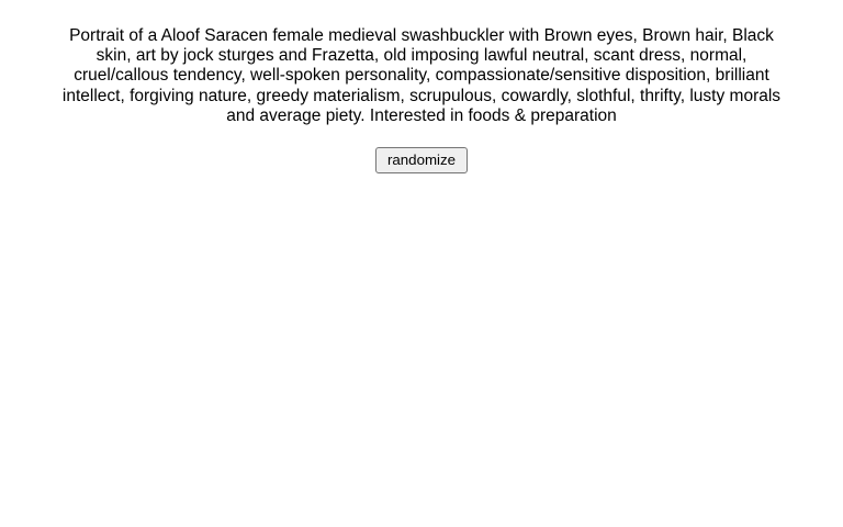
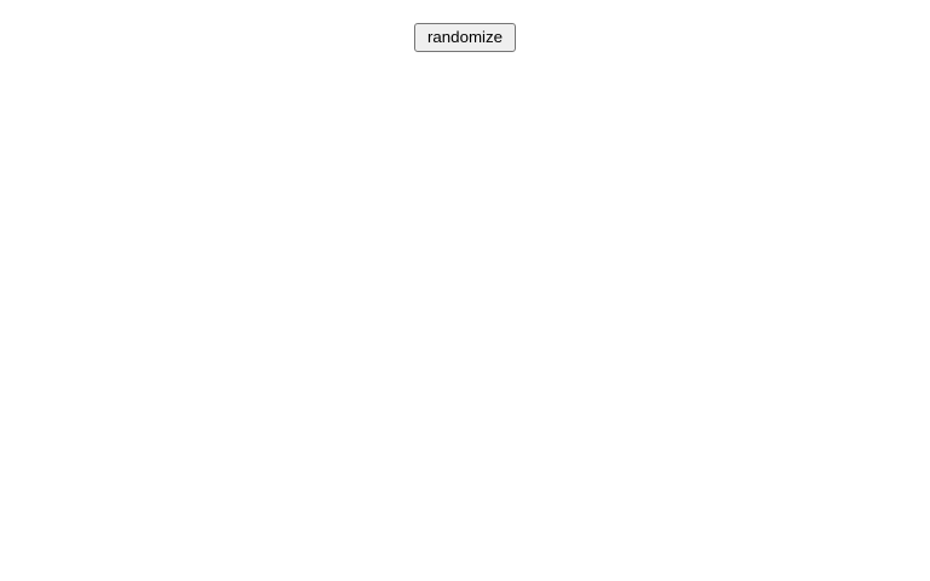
- Portrait of a Aloof Saracen female medieval swashbuckler with Brown eyes, Brown hair, Black skin, art by jock sturges and Frazetta, old imposing lawful neutral, scant dress, normal, cruel/callous tendency, well-spoken personality, compassionate/sensitive disposition, brilliant intellect, forgiving nature, greedy materialism, scrupulous, cowardly, slothful, thrifty, lusty morals and average piety. Interested in foods & preparation
  randomize
